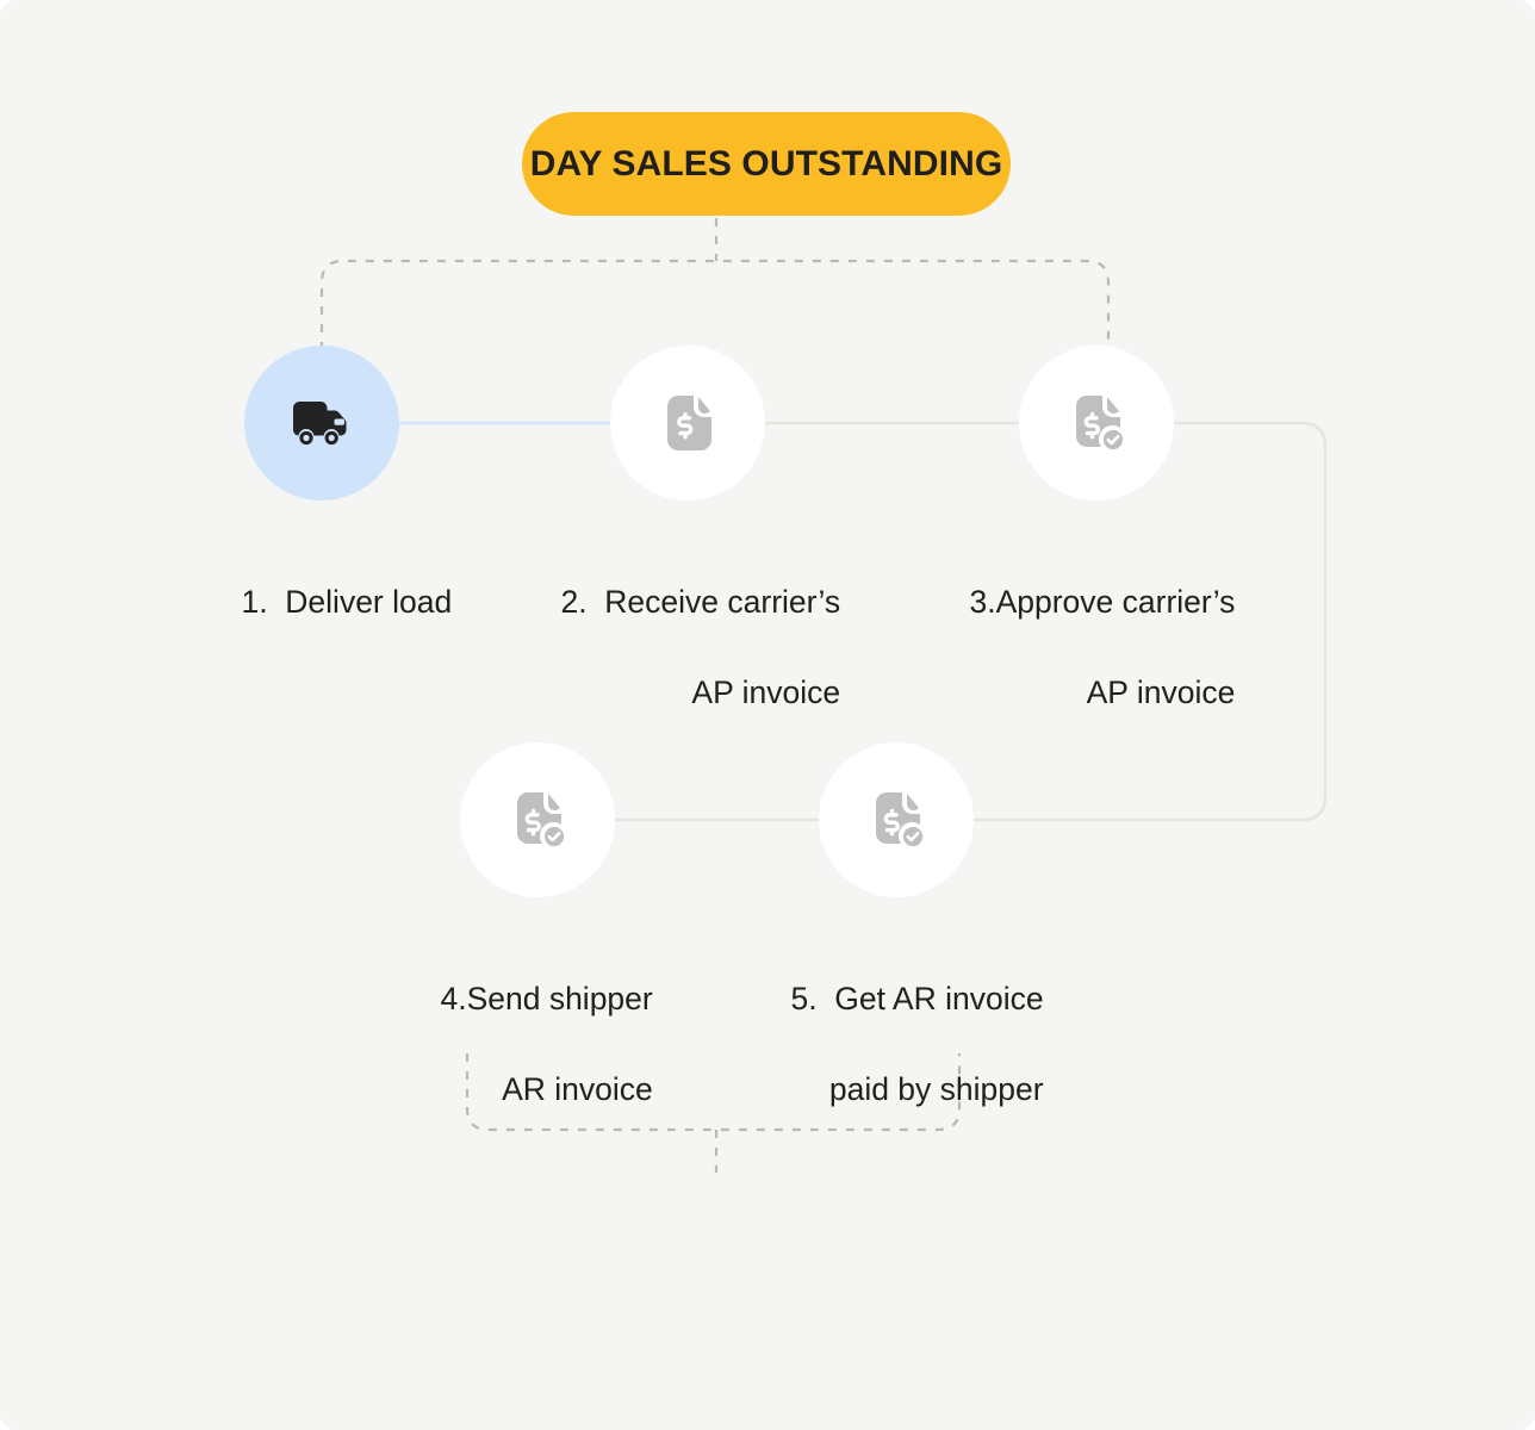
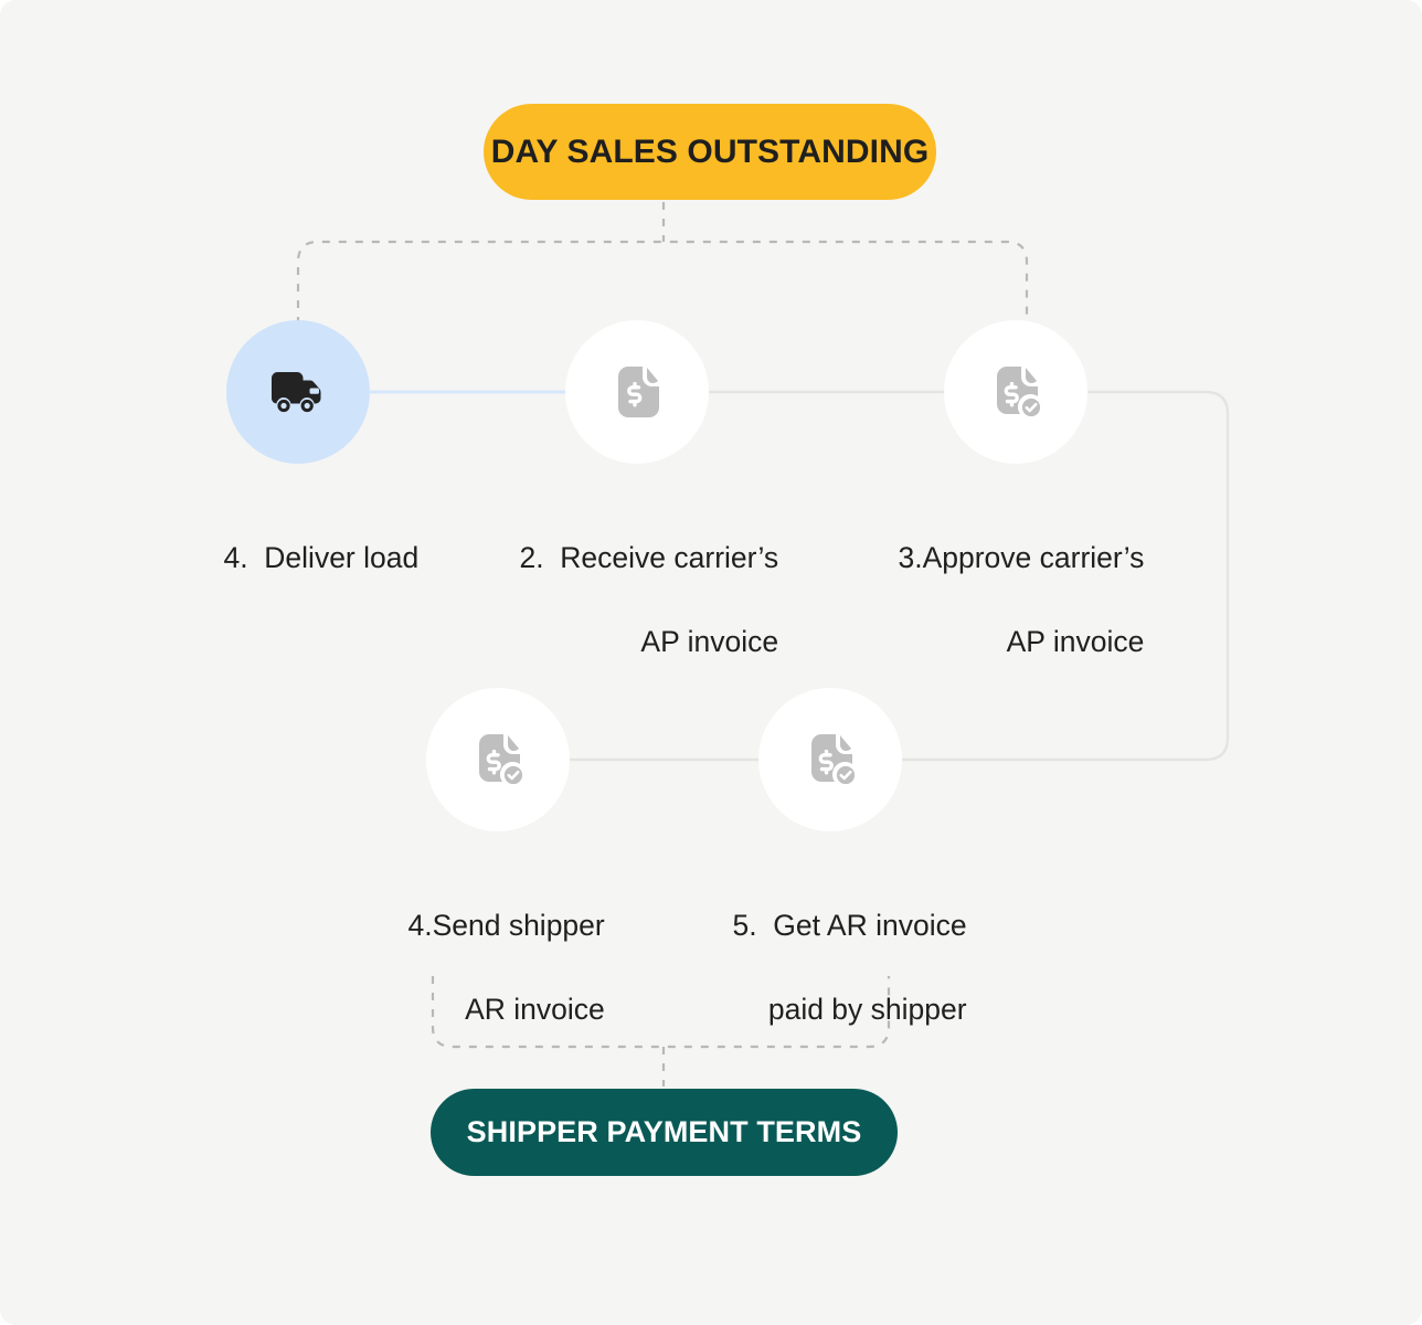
  DAY SALES OUTSTANDING
- 1. Deliver load
+ 4. Deliver load
  2. Receive carrier’s
  AP invoice
  3.Approve carrier’s
  AP invoice
  4.Send shipper
  AR invoice
  5. Get AR invoice
  paid by shipper
+ SHIPPER PAYMENT TERMS
